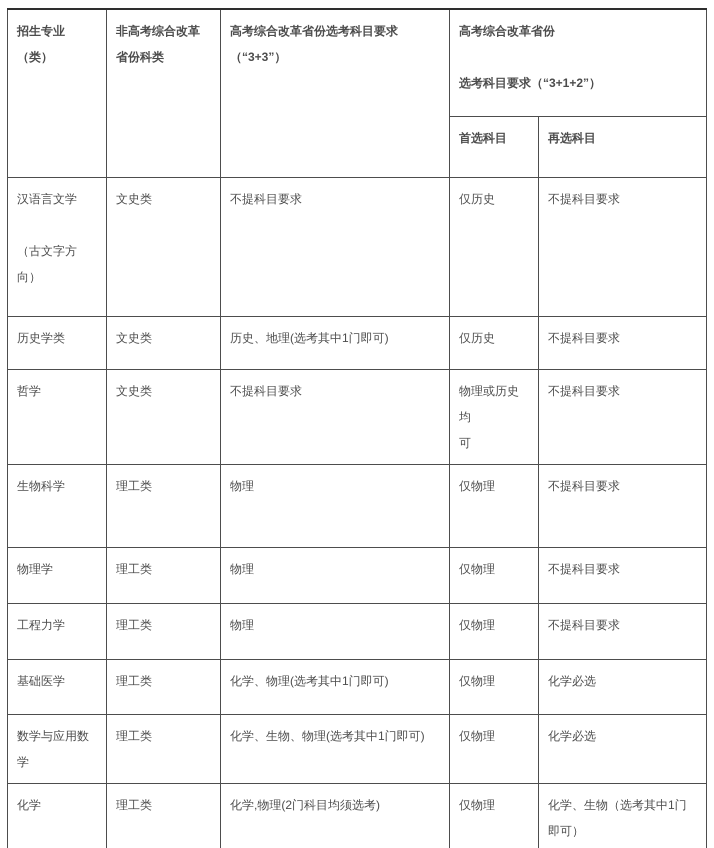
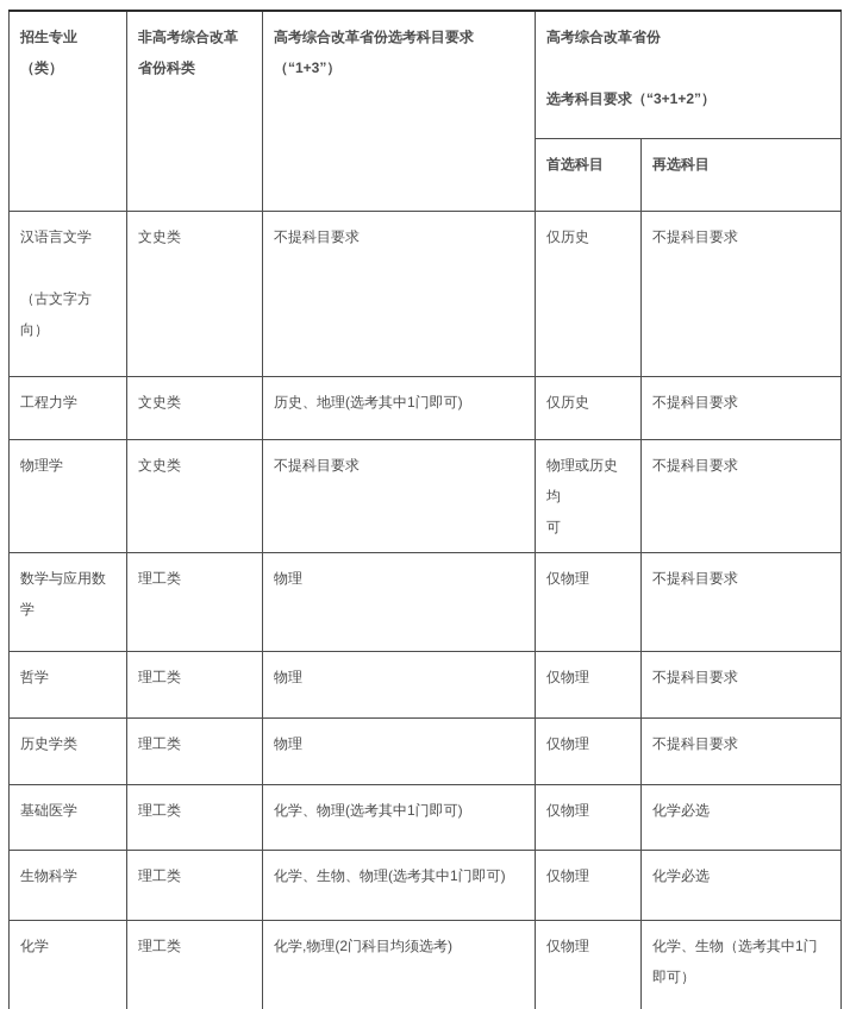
- 招生专业 （类）	非高考综合改革 省份科类	高考综合改革省份选考科目要求 （“3+3”）	高考综合改革省份 选考科目要求（“3+1+2”）
+ 招生专业 （类）	非高考综合改革 省份科类	高考综合改革省份选考科目要求 （“1+3”）	高考综合改革省份 选考科目要求（“3+1+2”）
  首选科目	再选科目
  汉语言文学 （古文字方 向）	文史类	不提科目要求	仅历史	不提科目要求
- 历史学类	文史类	历史、地理(选考其中1门即可)	仅历史	不提科目要求
+ 工程力学	文史类	历史、地理(选考其中1门即可)	仅历史	不提科目要求
- 哲学	文史类	不提科目要求	物理或历史均 可	不提科目要求
+ 物理学	文史类	不提科目要求	物理或历史均 可	不提科目要求
- 生物科学	理工类	物理	仅物理	不提科目要求
+ 数学与应用数 学	理工类	物理	仅物理	不提科目要求
- 物理学	理工类	物理	仅物理	不提科目要求
+ 哲学	理工类	物理	仅物理	不提科目要求
- 工程力学	理工类	物理	仅物理	不提科目要求
+ 历史学类	理工类	物理	仅物理	不提科目要求
  基础医学	理工类	化学、物理(选考其中1门即可)	仅物理	化学必选
- 数学与应用数 学	理工类	化学、生物、物理(选考其中1门即可)	仅物理	化学必选
+ 生物科学	理工类	化学、生物、物理(选考其中1门即可)	仅物理	化学必选
  化学	理工类	化学,物理(2门科目均须选考)	仅物理	化学、生物（选考其中1门 即可）
